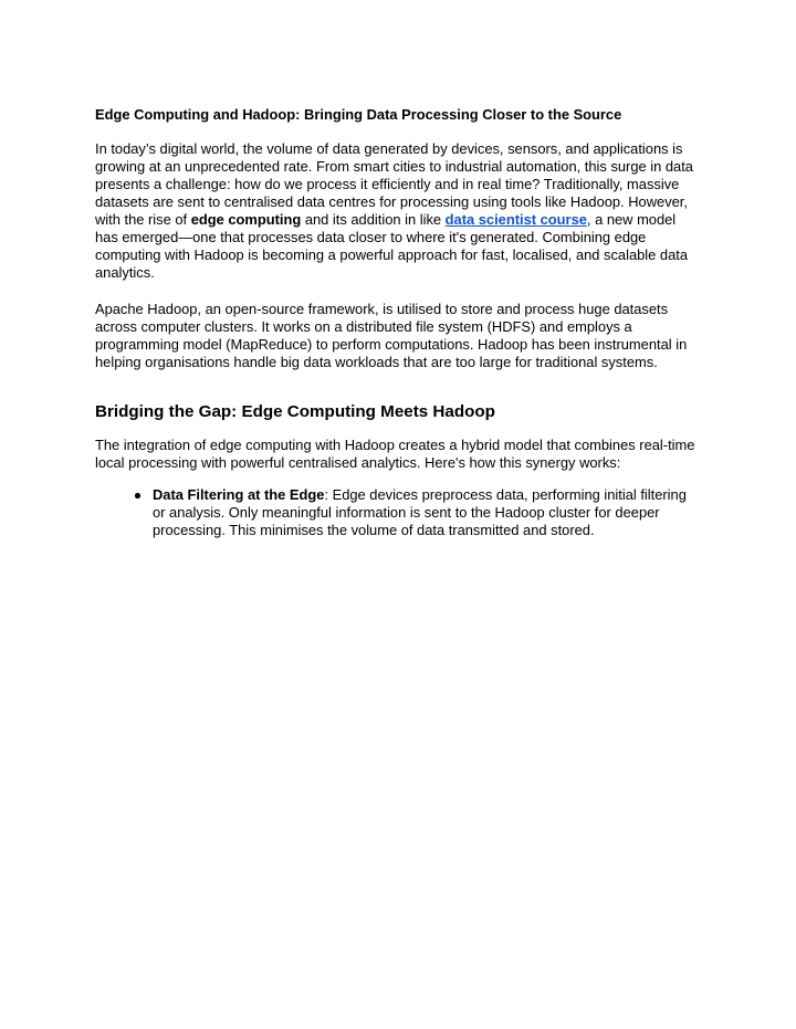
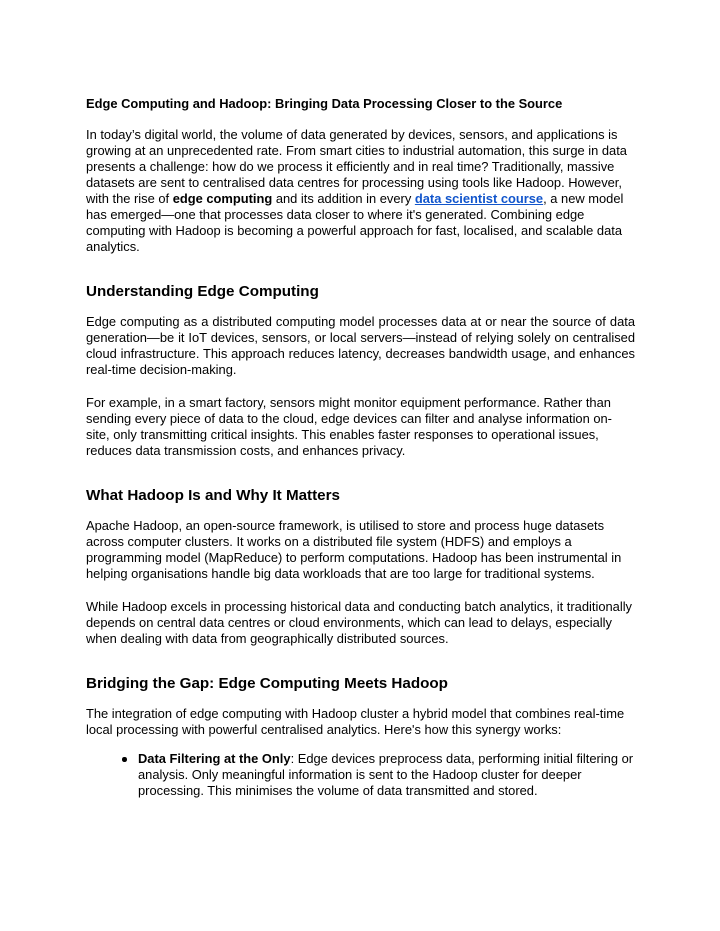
  Edge Computing and Hadoop: Bringing Data Processing Closer to the Source
- In today’s digital world, the volume of data generated by devices, sensors, and applications is growing at an unprecedented rate. From smart cities to industrial automation, this surge in data presents a challenge: how do we process it efficiently and in real time? Traditionally, massive datasets are sent to centralised data centres for processing using tools like Hadoop. However, with the rise of edge computing and its addition in like data scientist course, a new model has emerged—one that processes data closer to where it's generated. Combining edge computing with Hadoop is becoming a powerful approach for fast, localised, and scalable data analytics.
+ In today’s digital world, the volume of data generated by devices, sensors, and applications is growing at an unprecedented rate. From smart cities to industrial automation, this surge in data presents a challenge: how do we process it efficiently and in real time? Traditionally, massive datasets are sent to centralised data centres for processing using tools like Hadoop. However, with the rise of edge computing and its addition in every data scientist course, a new model has emerged—one that processes data closer to where it's generated. Combining edge computing with Hadoop is becoming a powerful approach for fast, localised, and scalable data analytics.
+ Understanding Edge Computing
+ Edge computing as a distributed computing model processes data at or near the source of data generation—be it IoT devices, sensors, or local servers—instead of relying solely on centralised cloud infrastructure. This approach reduces latency, decreases bandwidth usage, and enhances real-time decision-making.
+ For example, in a smart factory, sensors might monitor equipment performance. Rather than sending every piece of data to the cloud, edge devices can filter and analyse information on-site, only transmitting critical insights. This enables faster responses to operational issues, reduces data transmission costs, and enhances privacy.
+ What Hadoop Is and Why It Matters
  Apache Hadoop, an open-source framework, is utilised to store and process huge datasets across computer clusters. It works on a distributed file system (HDFS) and employs a programming model (MapReduce) to perform computations. Hadoop has been instrumental in helping organisations handle big data workloads that are too large for traditional systems.
+ While Hadoop excels in processing historical data and conducting batch analytics, it traditionally depends on central data centres or cloud environments, which can lead to delays, especially when dealing with data from geographically distributed sources.
  Bridging the Gap: Edge Computing Meets Hadoop
- The integration of edge computing with Hadoop creates a hybrid model that combines real-time local processing with powerful centralised analytics. Here's how this synergy works:
+ The integration of edge computing with Hadoop cluster a hybrid model that combines real-time local processing with powerful centralised analytics. Here's how this synergy works:
- Data Filtering at the Edge: Edge devices preprocess data, performing initial filtering or analysis. Only meaningful information is sent to the Hadoop cluster for deeper processing. This minimises the volume of data transmitted and stored.
+ Data Filtering at the Only: Edge devices preprocess data, performing initial filtering or analysis. Only meaningful information is sent to the Hadoop cluster for deeper processing. This minimises the volume of data transmitted and stored.
